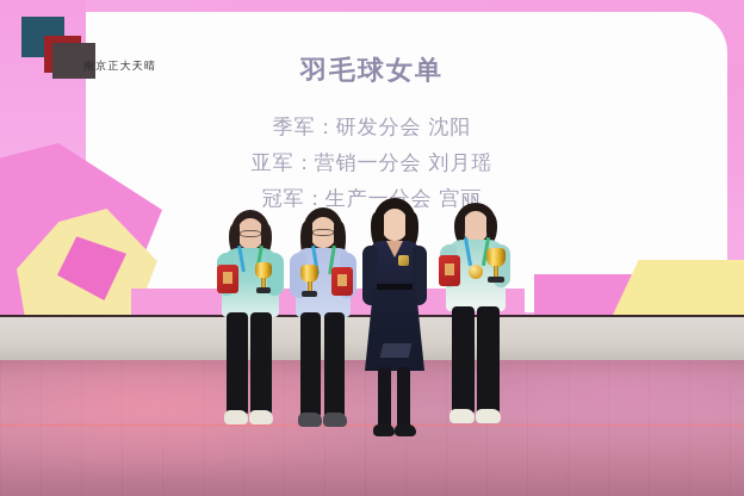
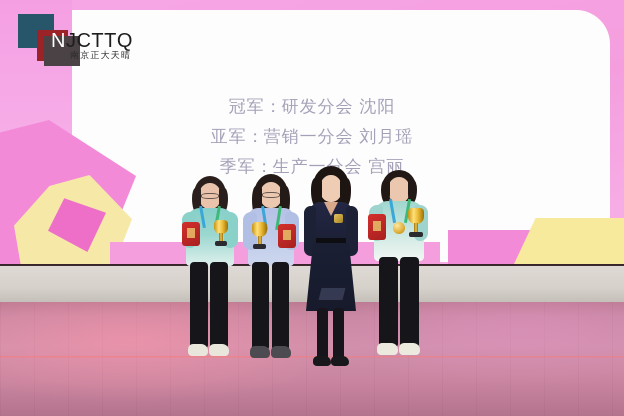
+ NJCTTQ
  南京正大天晴
- 羽毛球女单
- 季军：研发分会 沈阳
+ 冠军：研发分会 沈阳
  亚军：营销一分会 刘月瑶
- 冠军：生产一会 宫丽
+ 季军：生产一会 宫丽
